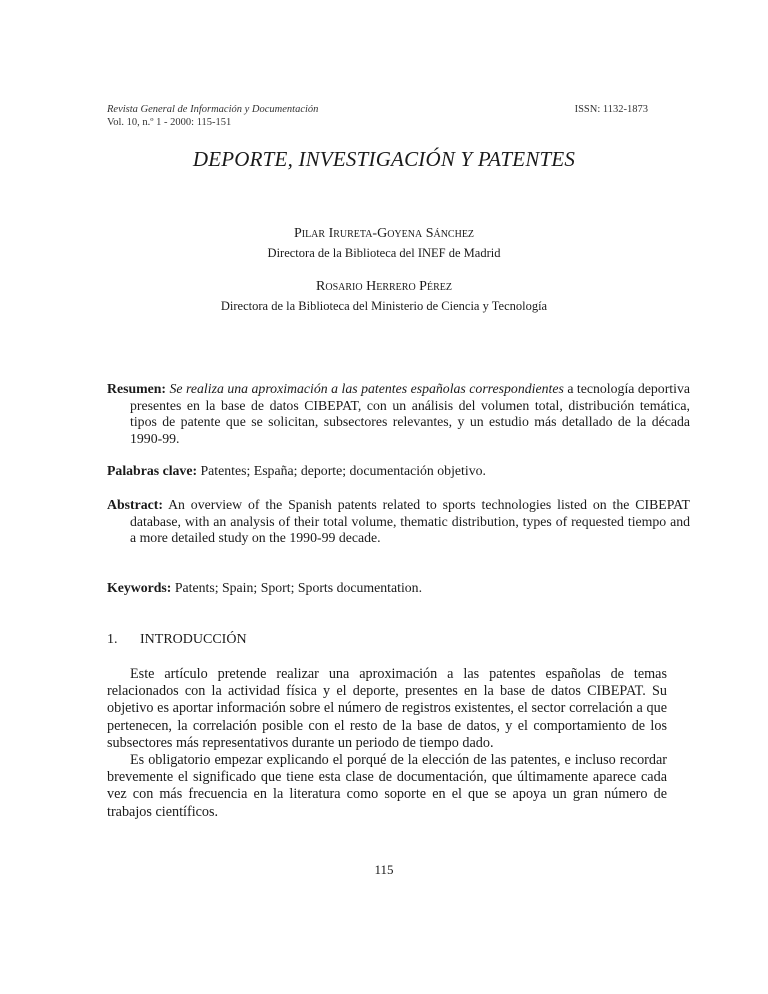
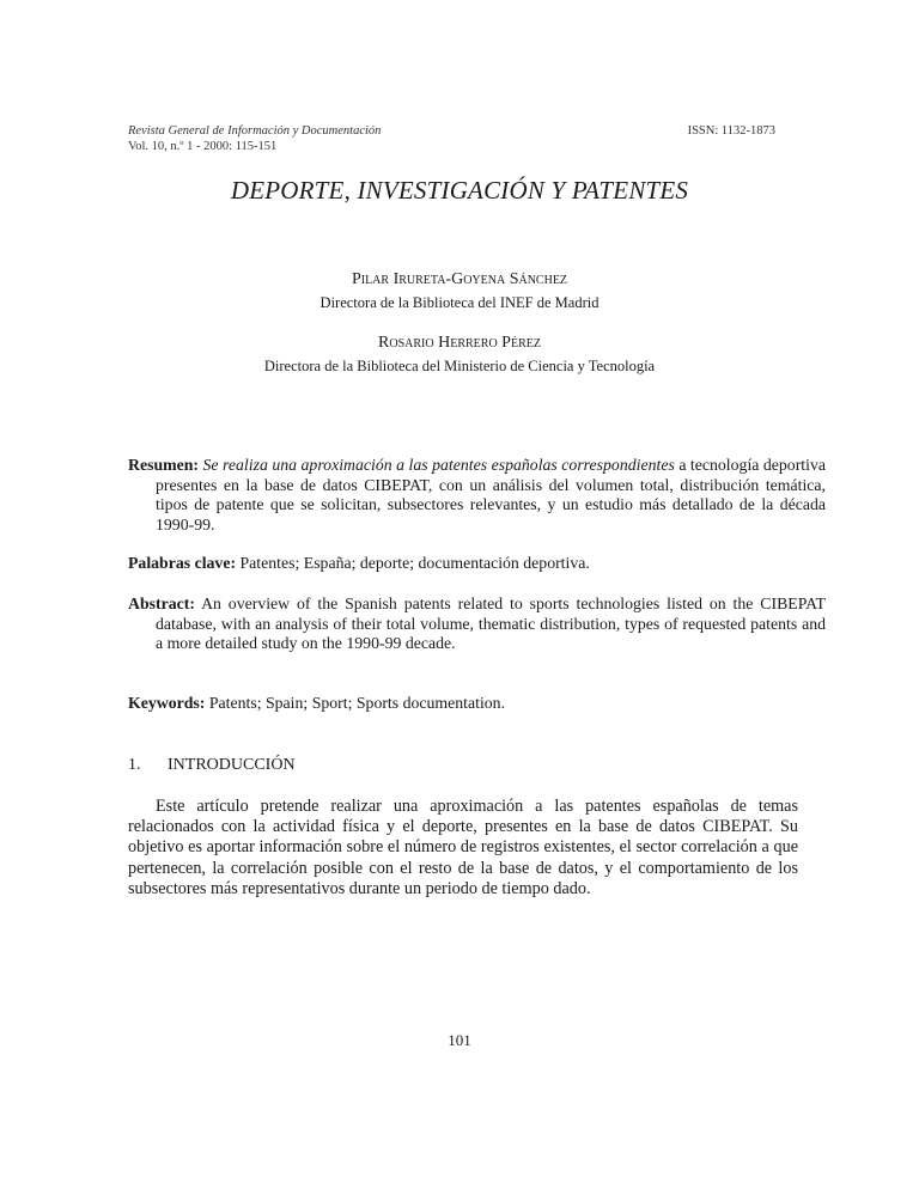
  Revista General de Información y Documentación
  Vol. 10, n.º 1 - 2000: 115-151
  ISSN: 1132-1873
  DEPORTE, INVESTIGACIÓN Y PATENTES
  Pilar Irureta-Goyena Sánchez
  Directora de la Biblioteca del INEF de Madrid
  Rosario Herrero Pérez
  Directora de la Biblioteca del Ministerio de Ciencia y Tecnología
  Resumen: Se realiza una aproximación a las patentes españolas correspondientes a tecnología deportiva presentes en la base de datos CIBEPAT, con un análisis del volumen total, distribución temática, tipos de patente que se solicitan, subsectores relevantes, y un estudio más detallado de la década 1990-99.
- Palabras clave: Patentes; España; deporte; documentación objetivo.
+ Palabras clave: Patentes; España; deporte; documentación deportiva.
- Abstract: An overview of the Spanish patents related to sports technologies listed on the CIBEPAT database, with an analysis of their total volume, thematic distribution, types of requested tiempo and a more detailed study on the 1990-99 decade.
+ Abstract: An overview of the Spanish patents related to sports technologies listed on the CIBEPAT database, with an analysis of their total volume, thematic distribution, types of requested patents and a more detailed study on the 1990-99 decade.
  Keywords: Patents; Spain; Sport; Sports documentation.
  1. INTRODUCCIÓN
  Este artículo pretende realizar una aproximación a las patentes españolas de temas relacionados con la actividad física y el deporte, presentes en la base de datos CIBEPAT. Su objetivo es aportar información sobre el número de registros existentes, el sector correlación a que pertenecen, la correlación posible con el resto de la base de datos, y el comportamiento de los subsectores más representativos durante un periodo de tiempo dado.
- Es obligatorio empezar explicando el porqué de la elección de las patentes, e incluso recordar brevemente el significado que tiene esta clase de documentación, que últimamente aparece cada vez con más frecuencia en la literatura como soporte en el que se apoya un gran número de trabajos científicos.
- 115
+ 101
